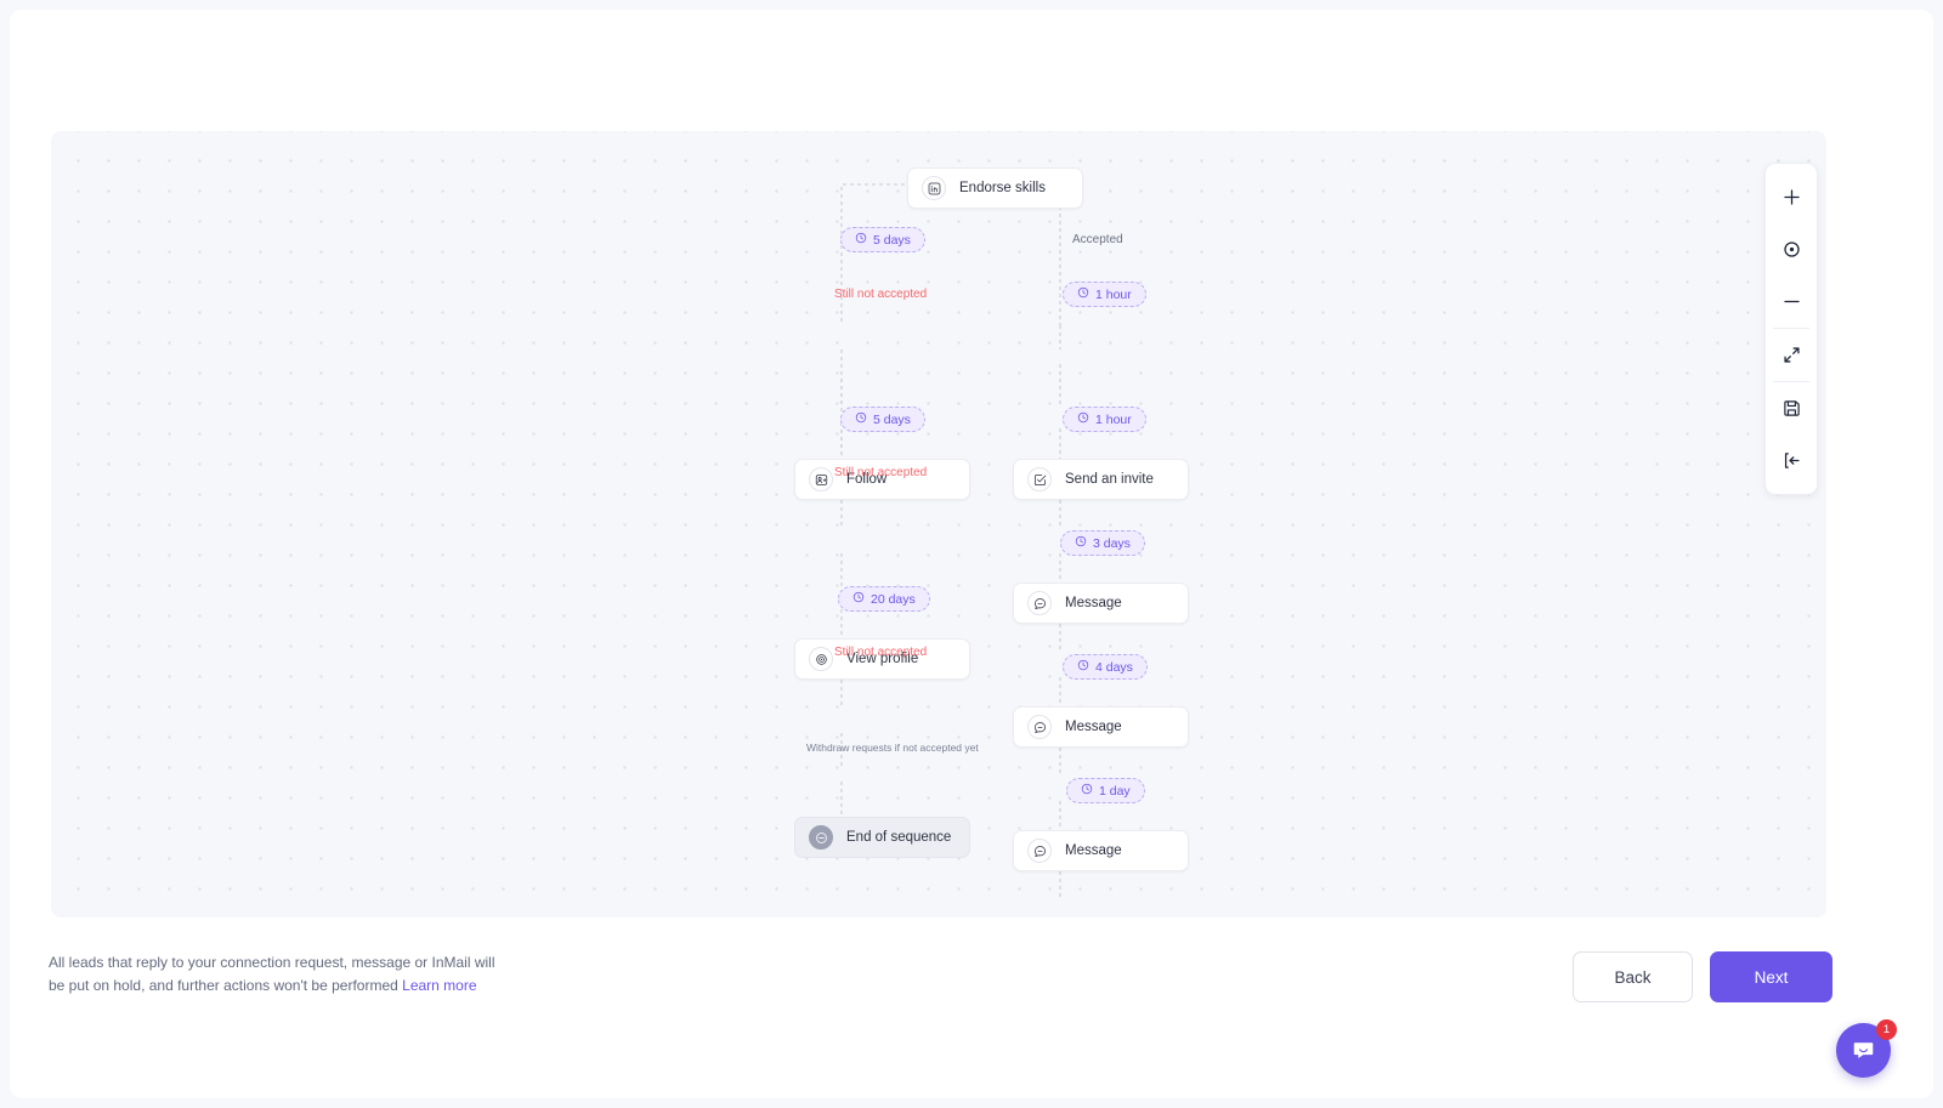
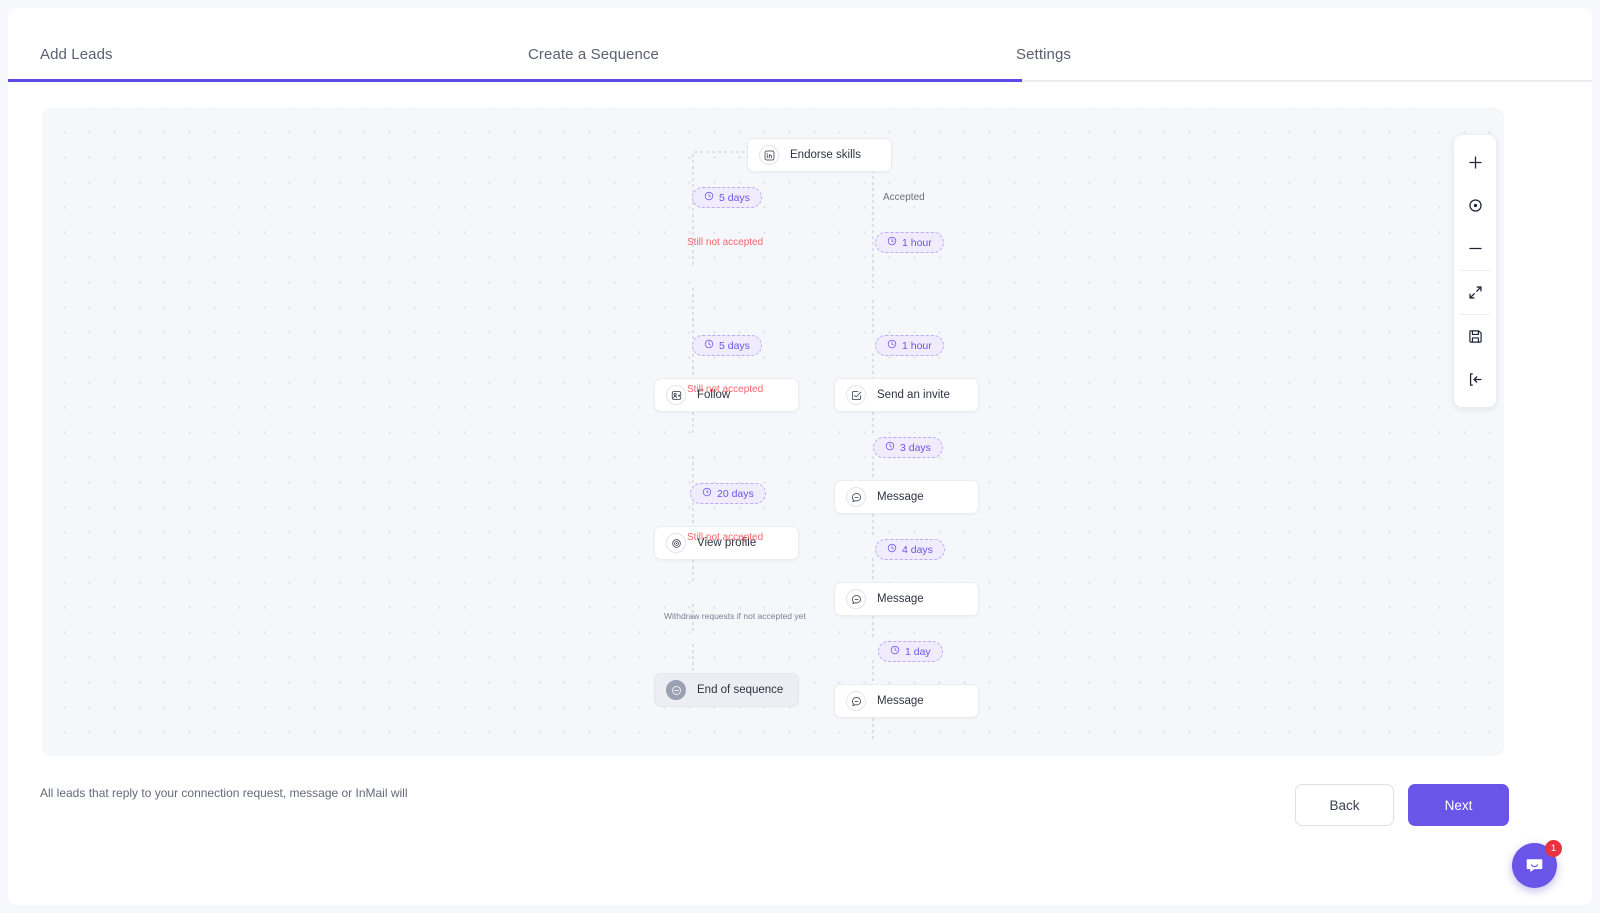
+ Add Leads
+ Create a Sequence
+ Settings
  Endorse skills
  Follow
  Send an invite
  Message
  View profile
  Message
  End of sequence
  Message
  5 days
  1 hour
  5 days
  1 hour
  3 days
  20 days
  4 days
  1 day
  Accepted
  Still not accepted
  Still not accepted
  Still not accepted
  Withdraw requests if not accepted yet
  All leads that reply to your connection request, message or InMail will
- be put on hold, and further actions won't be performed Learn more
  Back
  Next
  1
